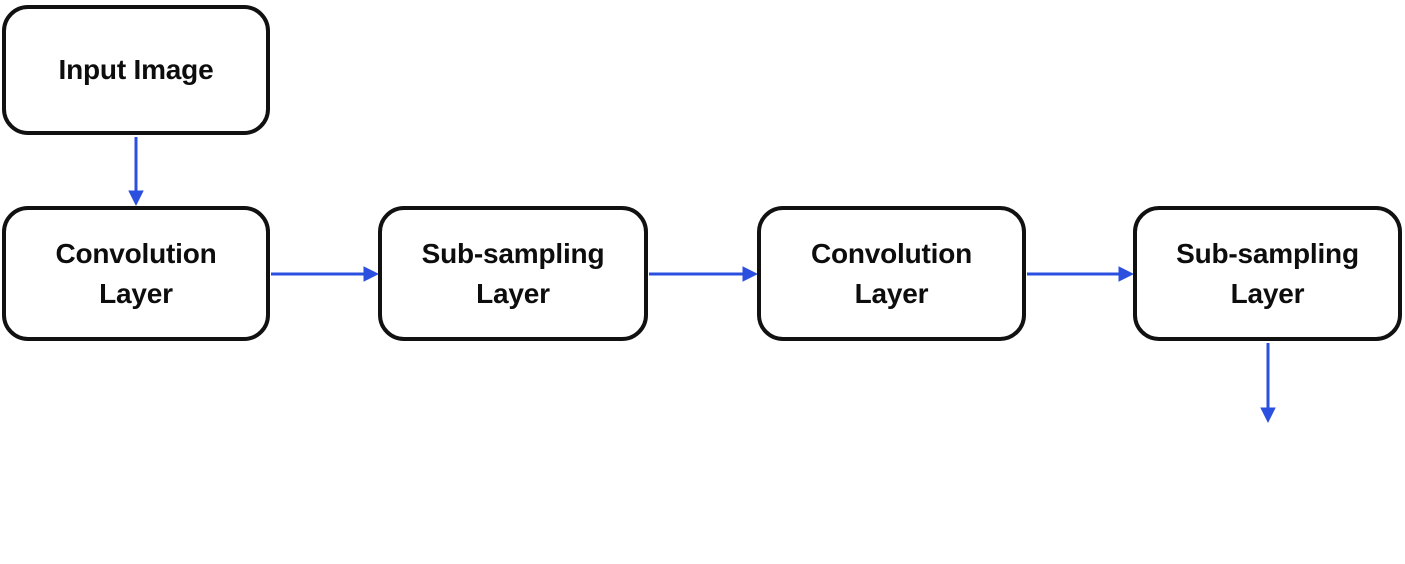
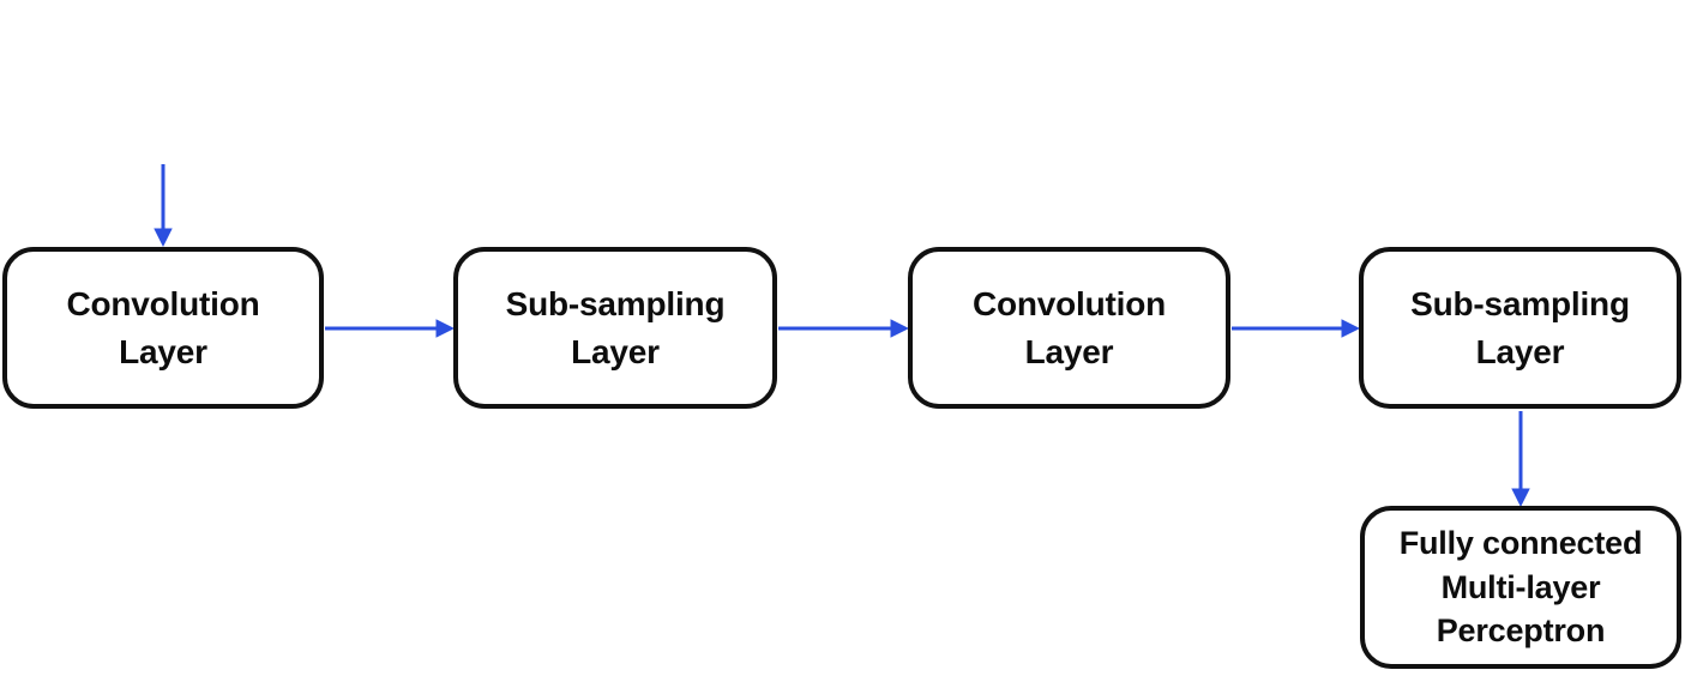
- Input Image
  Convolution
  Layer
  Sub-sampling
  Layer
  Convolution
  Layer
  Sub-sampling
  Layer
+ Fully connected
+ Multi-layer
+ Perceptron
